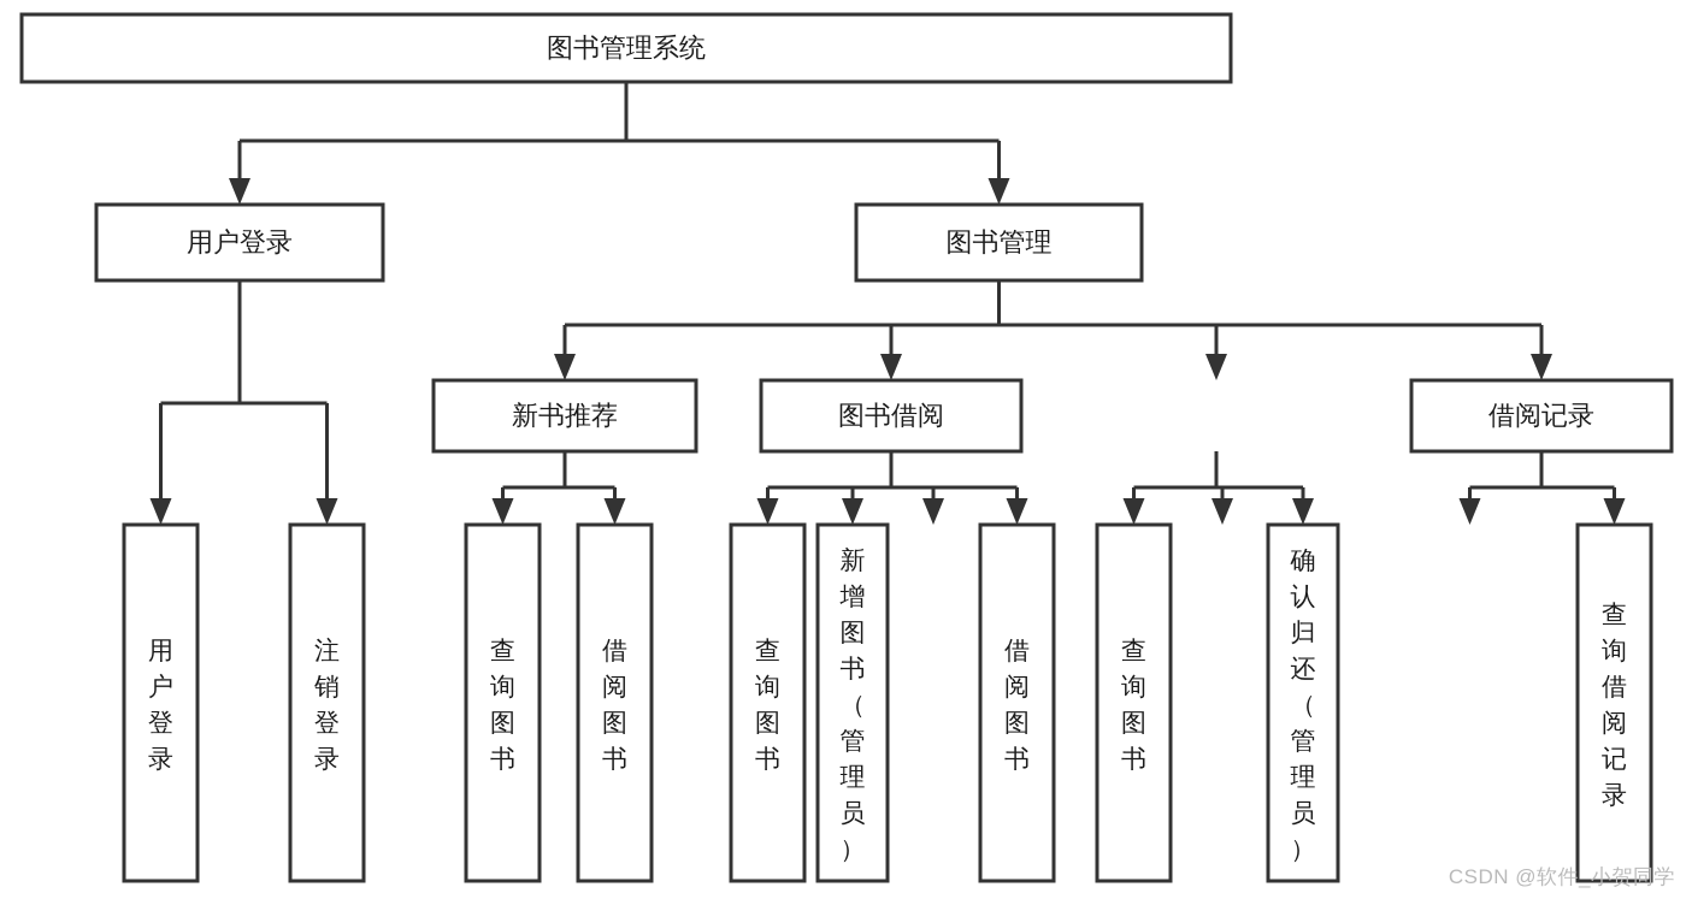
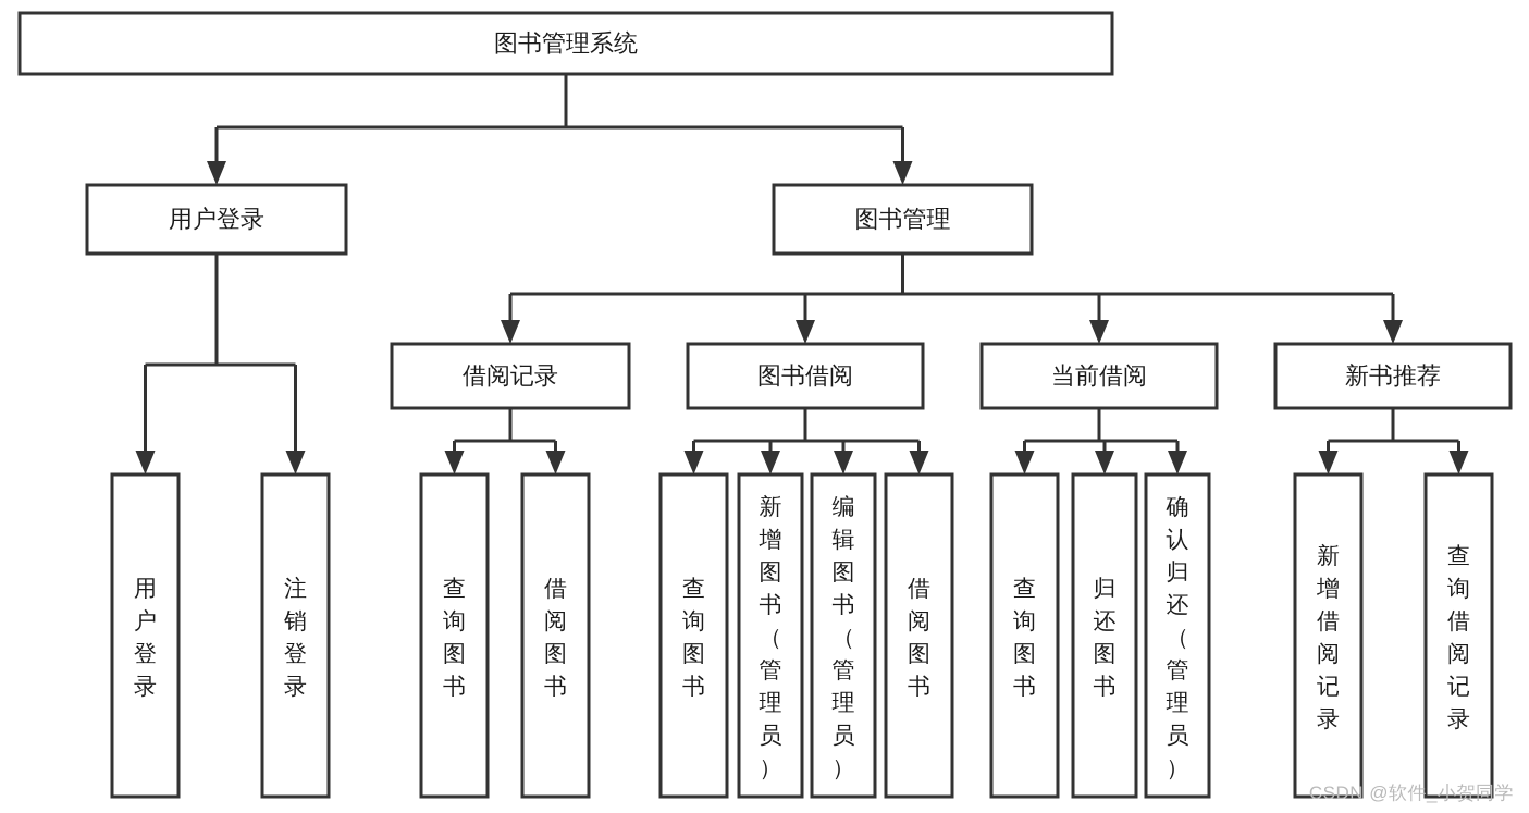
  图书管理系统
  用户登录
  图书管理
- 新书推荐
+ 借阅记录
  图书借阅
+ 当前借阅
- 借阅记录
+ 新书推荐
  用户登录
  注销登录
  查询图书
  借阅图书
  查询图书
  新增图书（管理员）
+ 编辑图书（管理员）
  借阅图书
  查询图书
+ 归还图书
  确认归还（管理员）
+ 新增借阅记录
  查询借阅记录
  CSDN @软件_小贺同学
